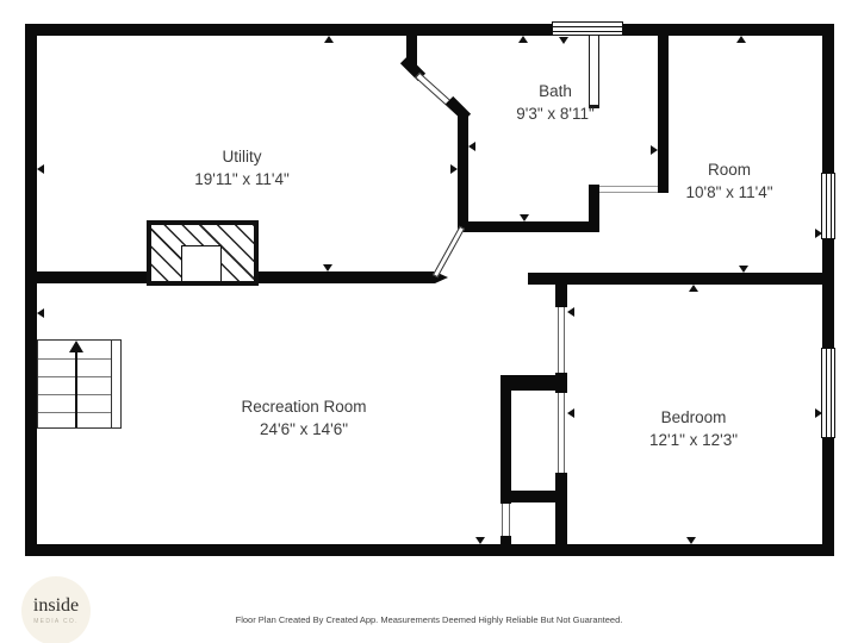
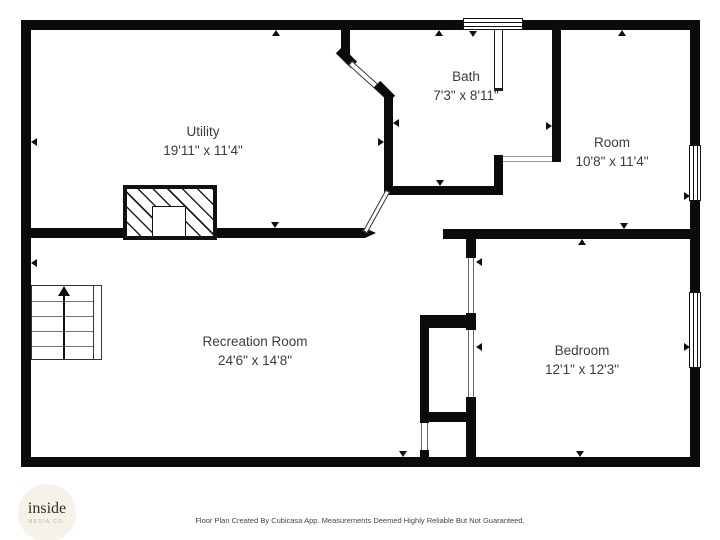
  Utility
  19'11" x 11'4"
  Bath
- 9'3" x 8'11"
+ 7'3" x 8'11"
  Room
  10'8" x 11'4"
  Recreation Room
- 24'6" x 14'6"
+ 24'6" x 14'8"
  Bedroom
  12'1" x 12'3"
  inside
- Floor Plan Created By Created App. Measurements Deemed Highly Reliable But Not Guaranteed.
+ Floor Plan Created By Cubicasa App. Measurements Deemed Highly Reliable But Not Guaranteed.
